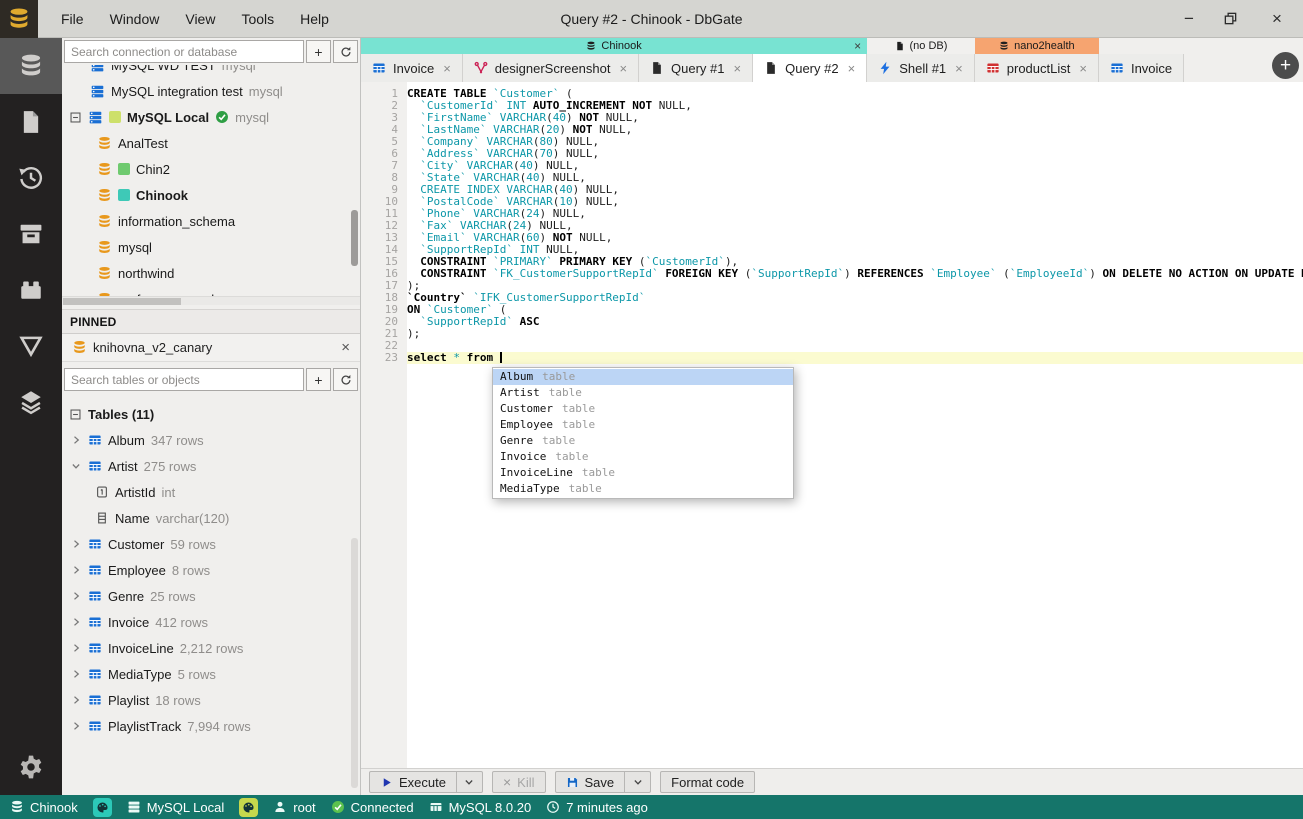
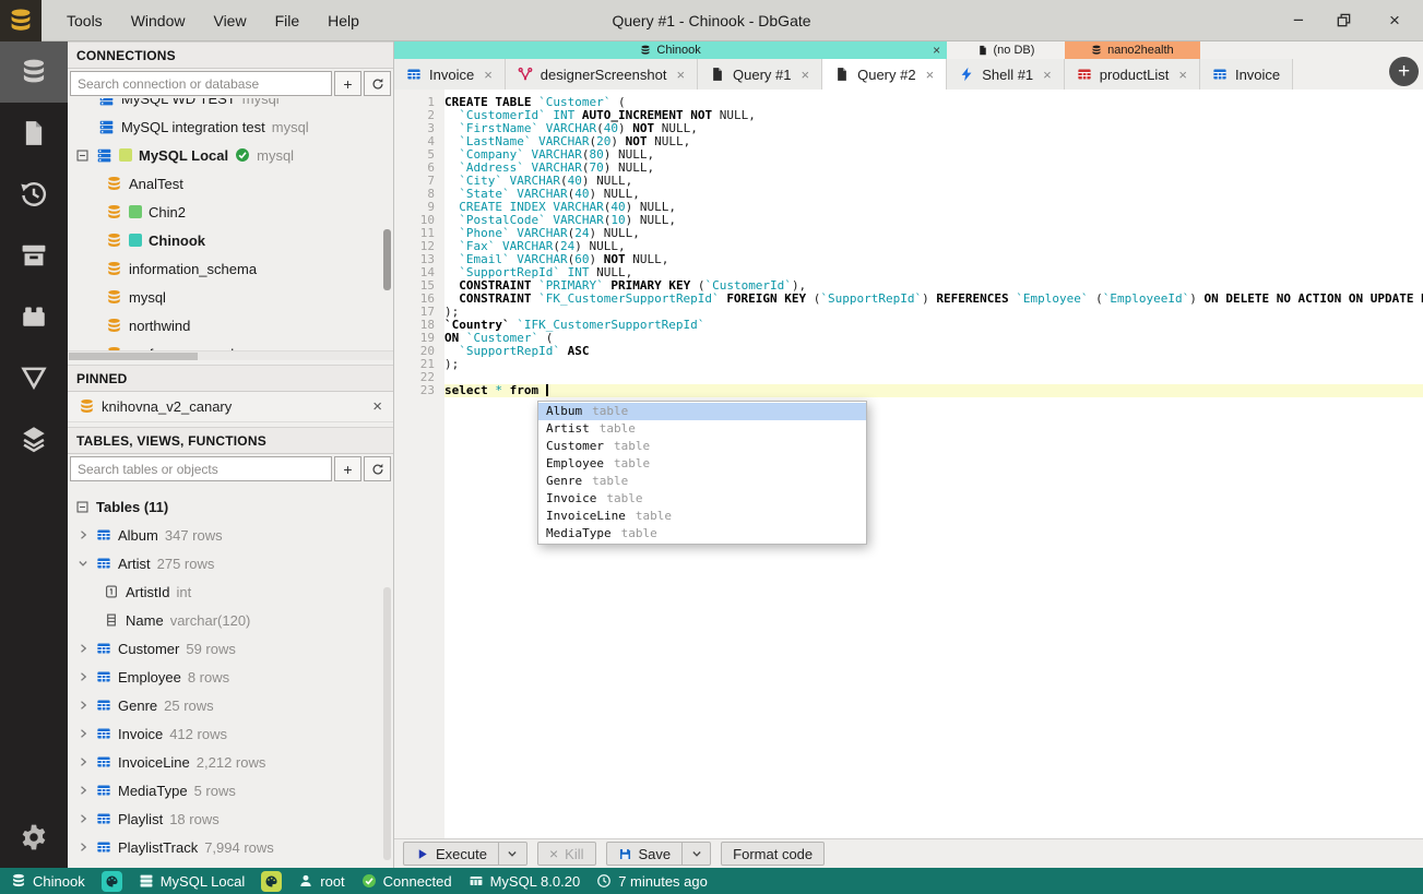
- File
+ Tools
  Window
  View
- Tools
+ File
  Help
- Query #2 - Chinook - DbGate
+ Query #1 - Chinook - DbGate
  −
  ×
+ CONNECTIONS
  Search connection or database
  +
  MySQL WD TEST
  mysql
  MySQL integration test
  mysql
  MySQL Local
  mysql
  AnalTest
  Chin2
  Chinook
  information_schema
  mysql
  northwind
  PINNED
  knihovna_v2_canary
  ×
+ TABLES, VIEWS, FUNCTIONS
  Search tables or objects
  +
  Tables (11)
  Album
  347 rows
  Artist
  275 rows
  ArtistId
  int
  Name
  varchar(120)
  Customer
  59 rows
  Employee
  8 rows
  Genre
  25 rows
  Invoice
  412 rows
  InvoiceLine
  2,212 rows
  MediaType
  5 rows
  Playlist
  18 rows
  PlaylistTrack
  7,994 rows
  Chinook
  ×
  Invoice
  ×
  designerScreenshot
  ×
  Query #1
  ×
  Query #2
  ×
  (no DB)
  Shell #1
  ×
  nano2health
  productList
  ×
  Invoice
  +
  1
  CREATE TABLE `Customer` (
  2
  `CustomerId` INT AUTO_INCREMENT NOT NULL,
  3
  `FirstName` VARCHAR(40) NOT NULL,
  4
  `LastName` VARCHAR(20) NOT NULL,
  5
  `Company` VARCHAR(80) NULL,
  6
  `Address` VARCHAR(70) NULL,
  7
  `City` VARCHAR(40) NULL,
  8
  `State` VARCHAR(40) NULL,
  9
  CREATE INDEX VARCHAR(40) NULL,
  10
  `PostalCode` VARCHAR(10) NULL,
  11
  `Phone` VARCHAR(24) NULL,
  12
  `Fax` VARCHAR(24) NULL,
  13
  `Email` VARCHAR(60) NOT NULL,
  14
  `SupportRepId` INT NULL,
  15
  CONSTRAINT `PRIMARY` PRIMARY KEY (`CustomerId`),
  16
  CONSTRAINT `FK_CustomerSupportRepId` FOREIGN KEY (`SupportRepId`) REFERENCES `Employee` (`EmployeeId`) ON DELETE NO ACTION ON UPDATE
  17
  );
  18
  `Country` `IFK_CustomerSupportRepId`
  19
  ON `Customer` (
  20
  `SupportRepId` ASC
  21
  );
  22
  23
  select * from
  Album
  table
  Artist
  table
  Customer
  table
  Employee
  table
  Genre
  table
  Invoice
  table
  InvoiceLine
  table
  MediaType
  table
  Execute
  ×
  Kill
  Save
  Format code
  Chinook
  MySQL Local
  root
  Connected
  MySQL 8.0.20
  7 minutes ago
